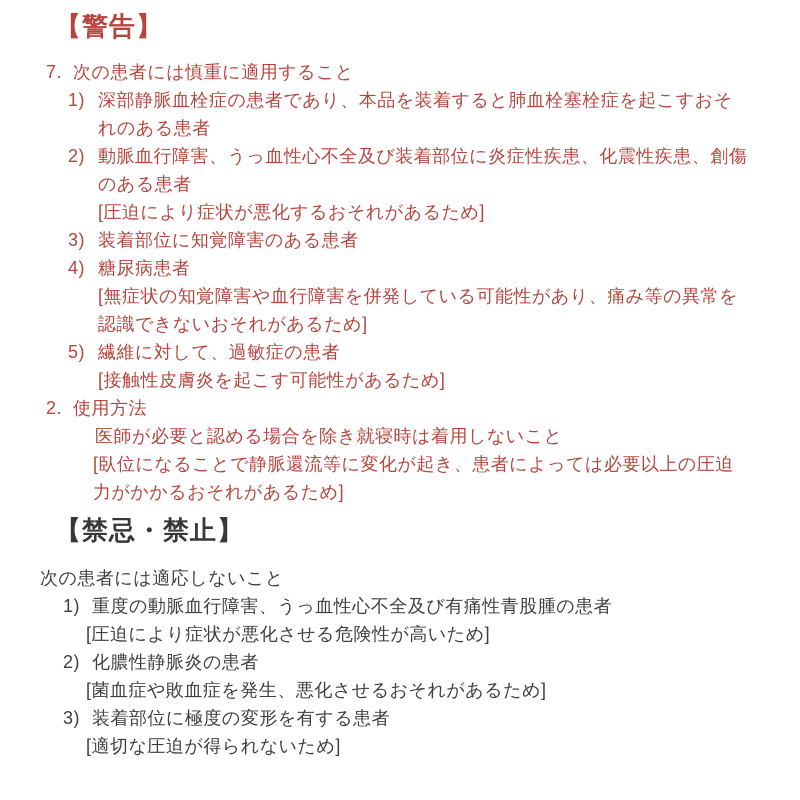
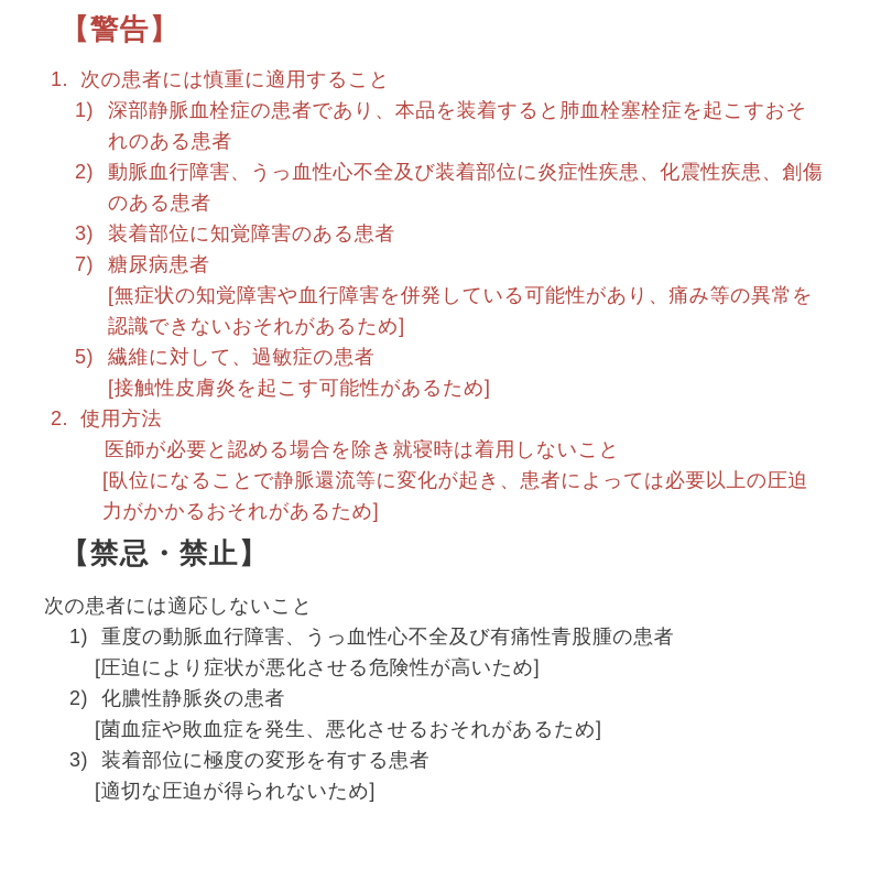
  【警告】
- 7.
+ 1.
  次の患者には慎重に適用すること
  1)
  深部静脈血栓症の患者であり、本品を装着すると肺血栓塞栓症を起こすおそれのある患者
  2)
  動脈血行障害、うっ血性心不全及び装着部位に炎症性疾患、化震性疾患、創傷のある患者
- [圧迫により症状が悪化するおそれがあるため]
  3)
  装着部位に知覚障害のある患者
- 4)
+ 7)
  糖尿病患者
  [無症状の知覚障害や血行障害を併発している可能性があり、痛み等の異常を認識できないおそれがあるため]
  5)
  繊維に対して、過敏症の患者
  [接触性皮膚炎を起こす可能性があるため]
  2.
  使用方法
  医師が必要と認める場合を除き就寝時は着用しないこと
  [臥位になることで静脈還流等に変化が起き、患者によっては必要以上の圧迫力がかかるおそれがあるため]
  【禁忌・禁止】
  次の患者には適応しないこと
  1)
  重度の動脈血行障害、うっ血性心不全及び有痛性青股腫の患者
  [圧迫により症状が悪化させる危険性が高いため]
  2)
  化膿性静脈炎の患者
  [菌血症や敗血症を発生、悪化させるおそれがあるため]
  3)
  装着部位に極度の変形を有する患者
  [適切な圧迫が得られないため]
